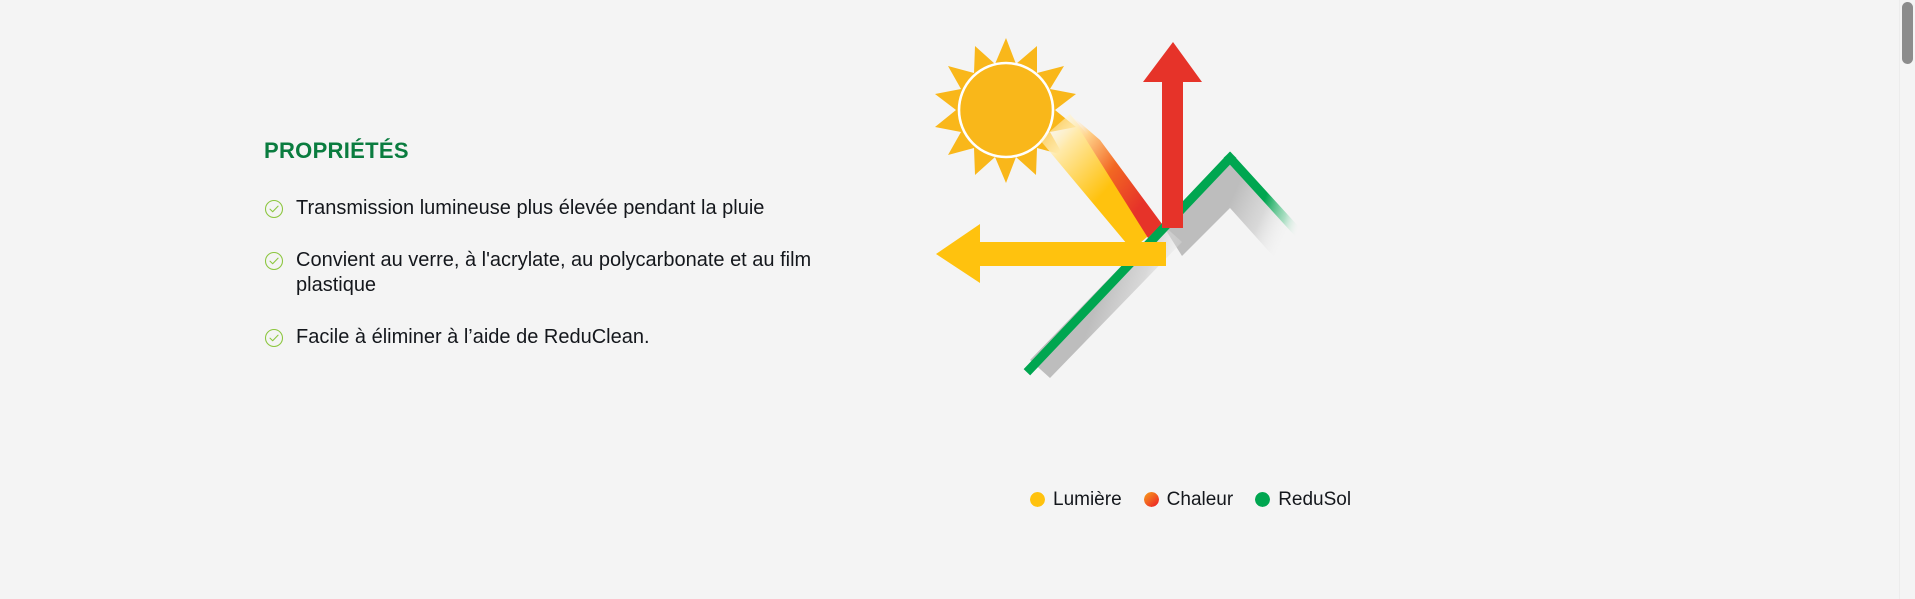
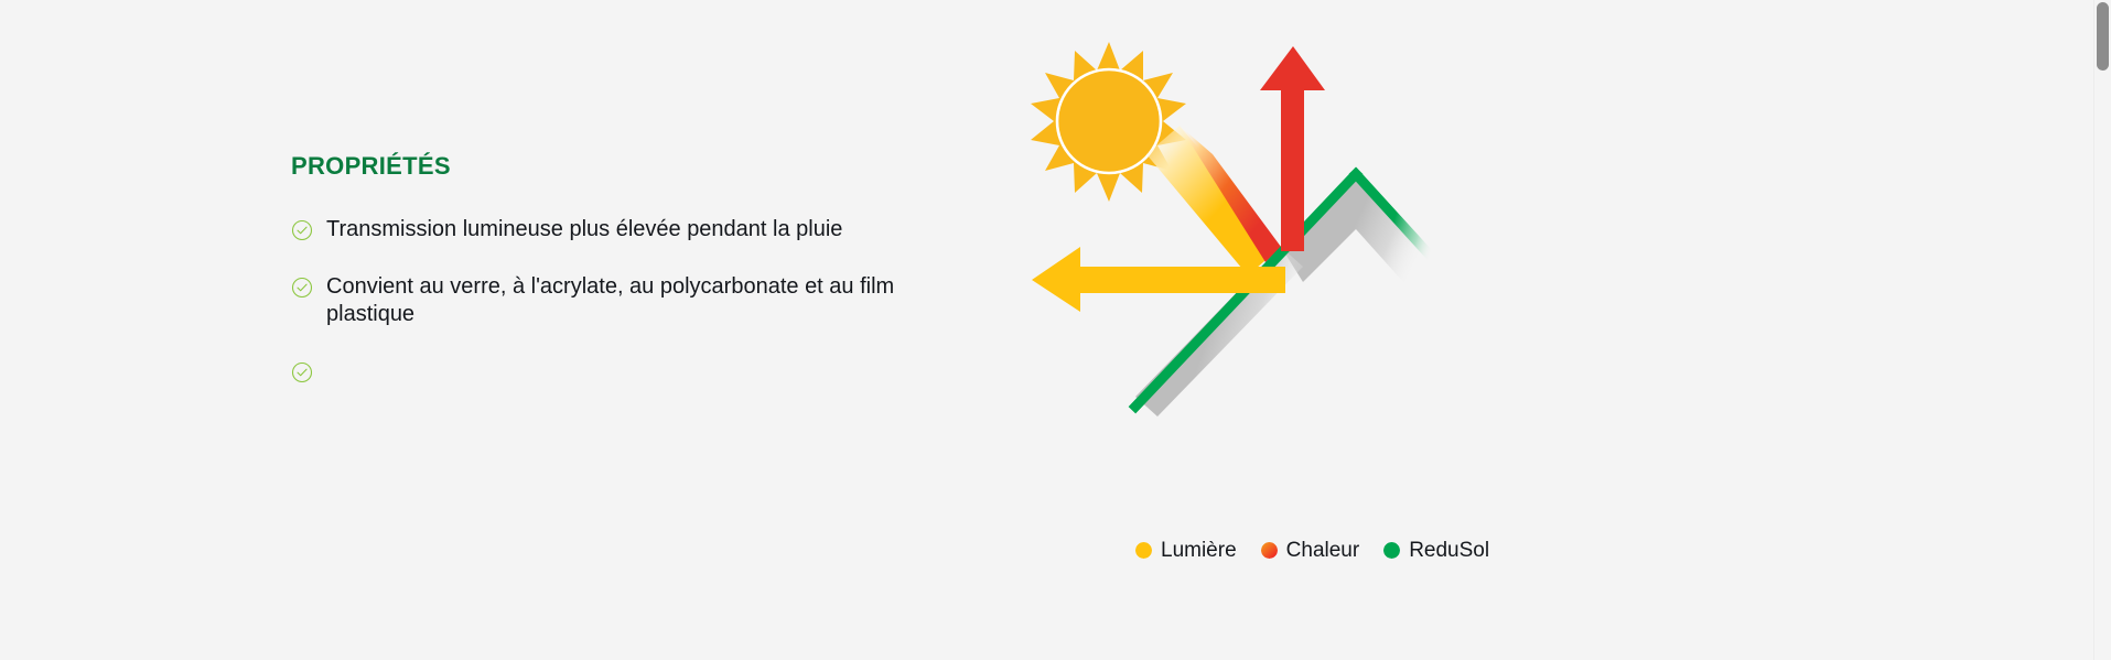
  PROPRIÉTÉS
  Transmission lumineuse plus élevée pendant la pluie
  Convient au verre, à l'acrylate, au polycarbonate et au film plastique
- Facile à éliminer à l’aide de ReduClean.
  Lumière
  Chaleur
  ReduSol
